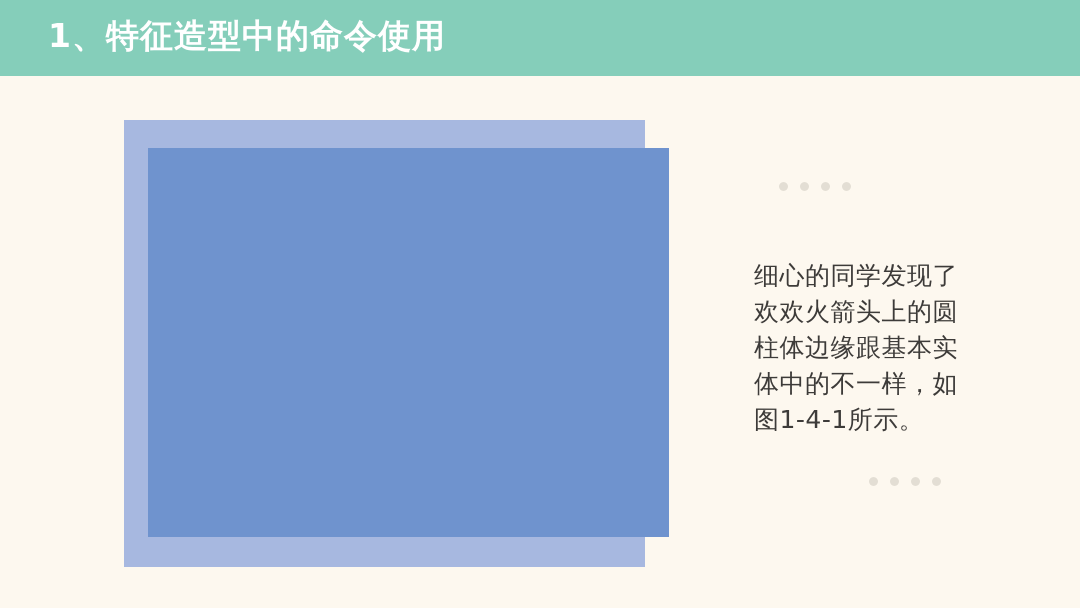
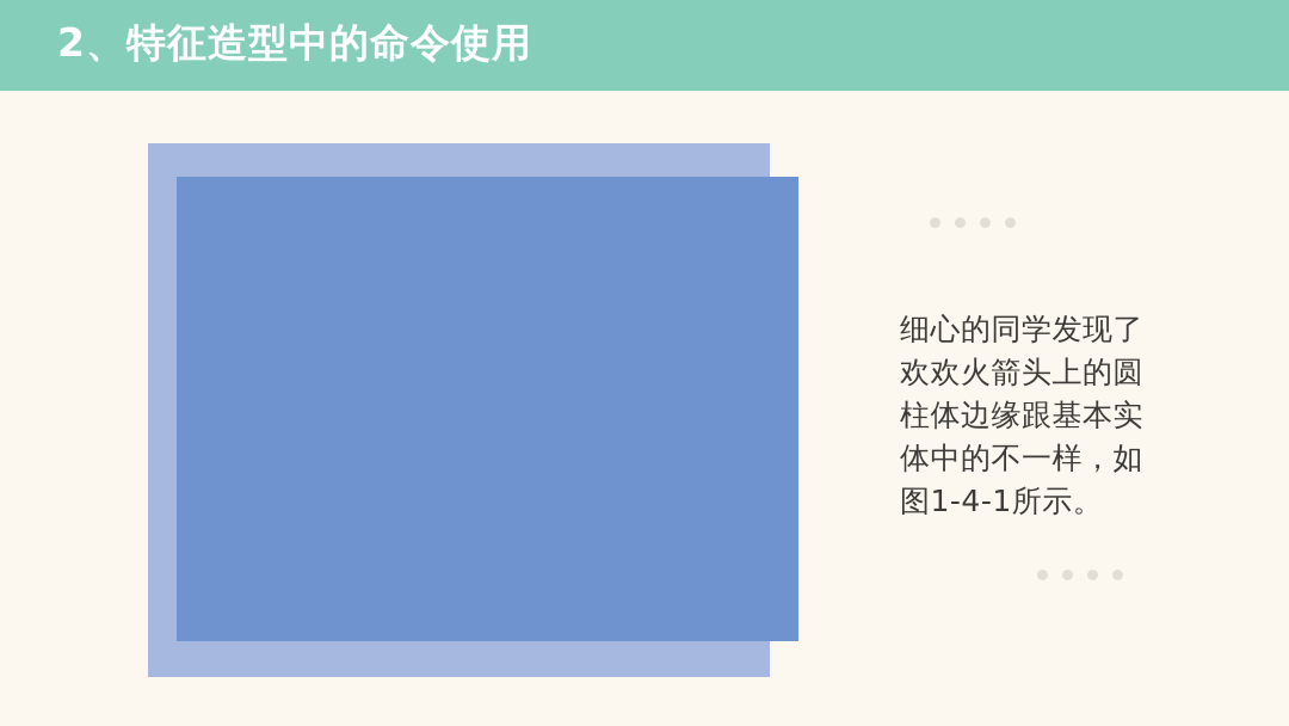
- 1、特征造型中的命令使用
+ 2、特征造型中的命令使用
  细心的同学发现了
  欢欢火箭头上的圆
  柱体边缘跟基本实
  体中的不一样，如
  图1-4-1所示。
